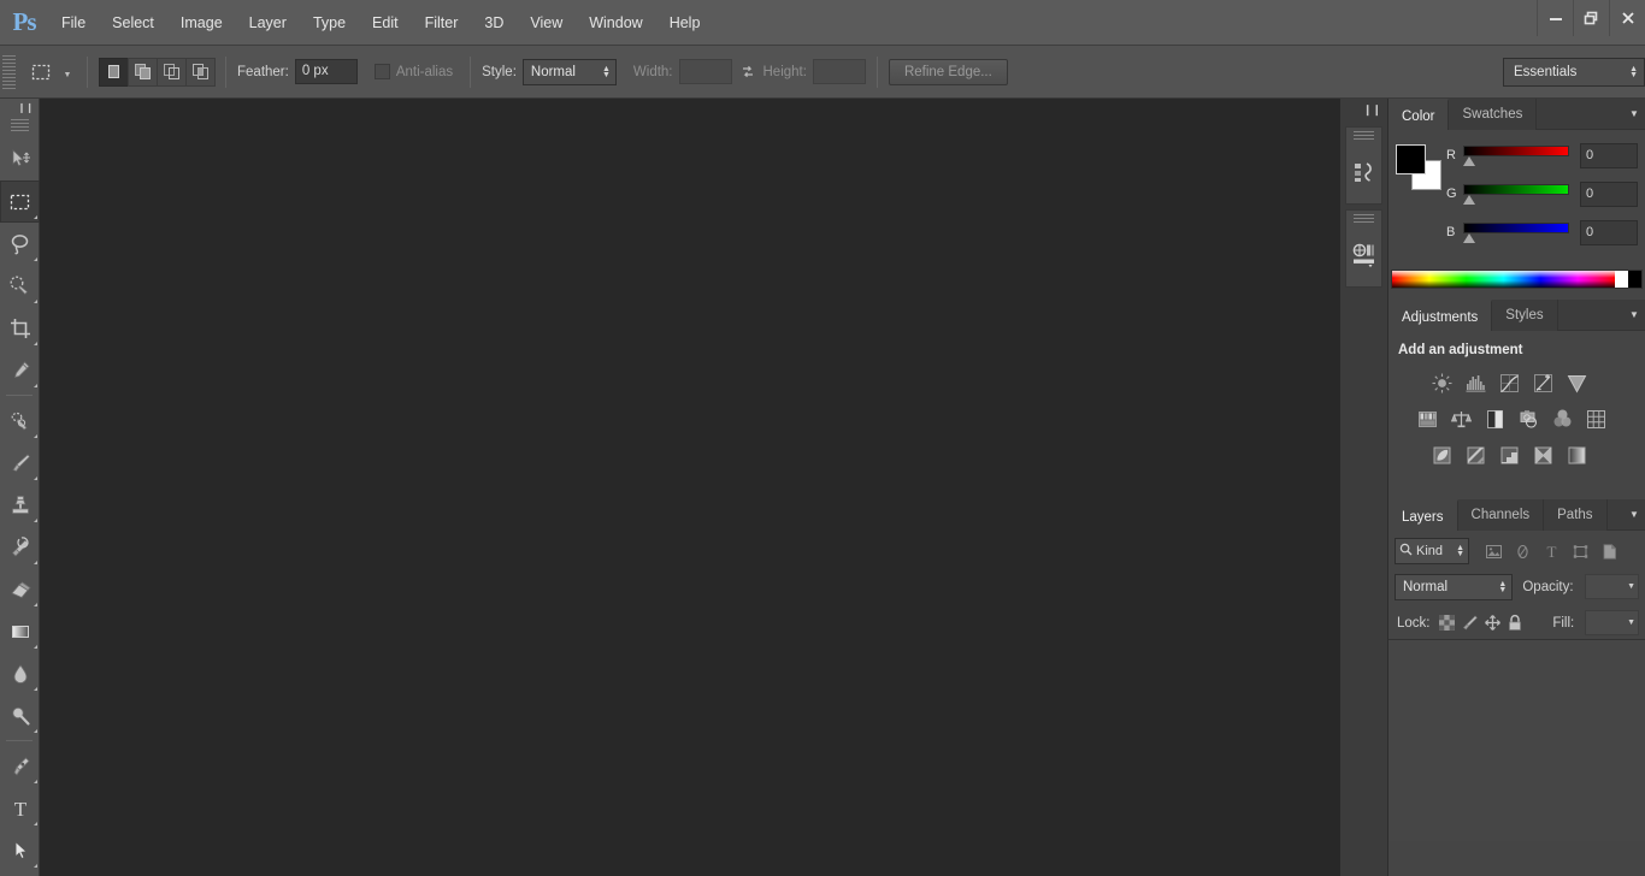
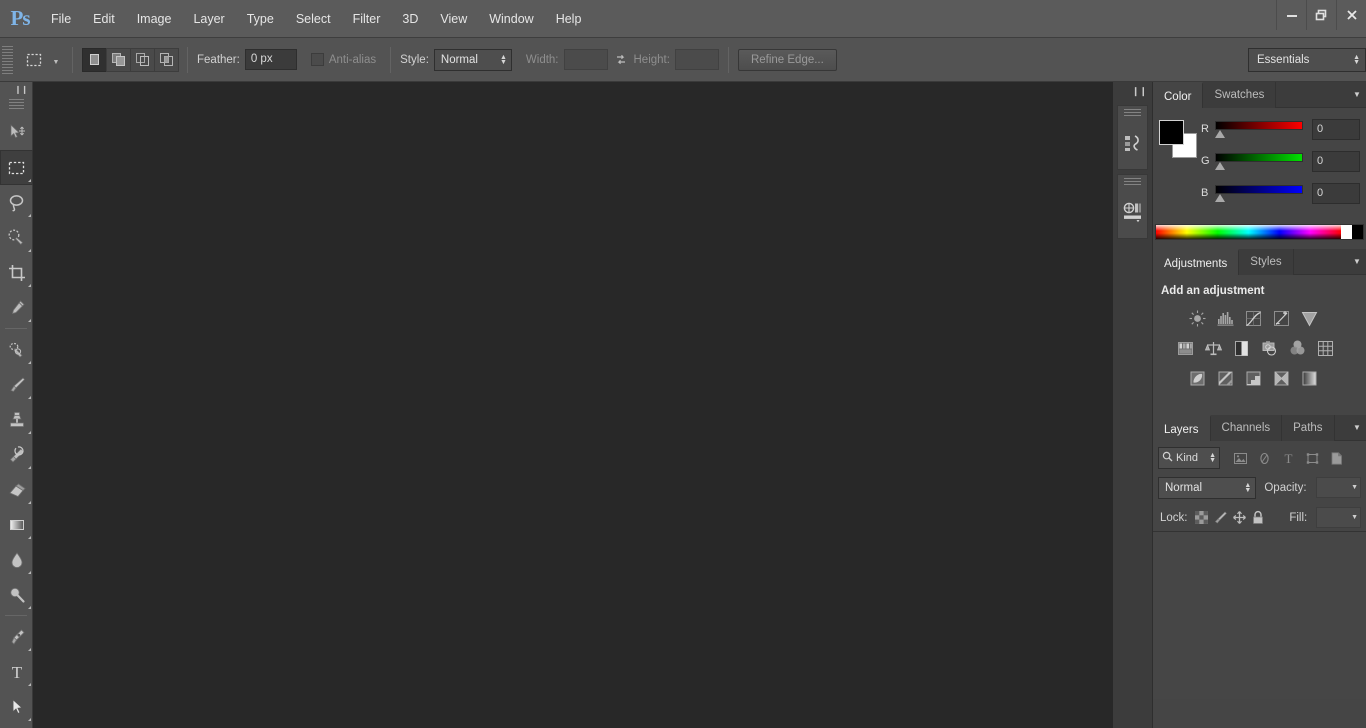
  Ps
  File
- Select
+ Edit
  Image
  Layer
  Type
- Edit
+ Select
  Filter
  3D
  View
  Window
  Help
  Feather:
  0 px
  Anti-alias
  Style:
  Normal
  Width:
  Height:
  Refine Edge...
  Essentials
  ❙❙
  T
  ❙❙
  Color
  Swatches
  ▼
  R
  0
  G
  0
  B
  0
  Adjustments
  Styles
  ▼
  Add an adjustment
  Layers
  Channels
  Paths
  ▼
  Kind
  T
  Normal
  Opacity:
  Lock:
  Fill:
